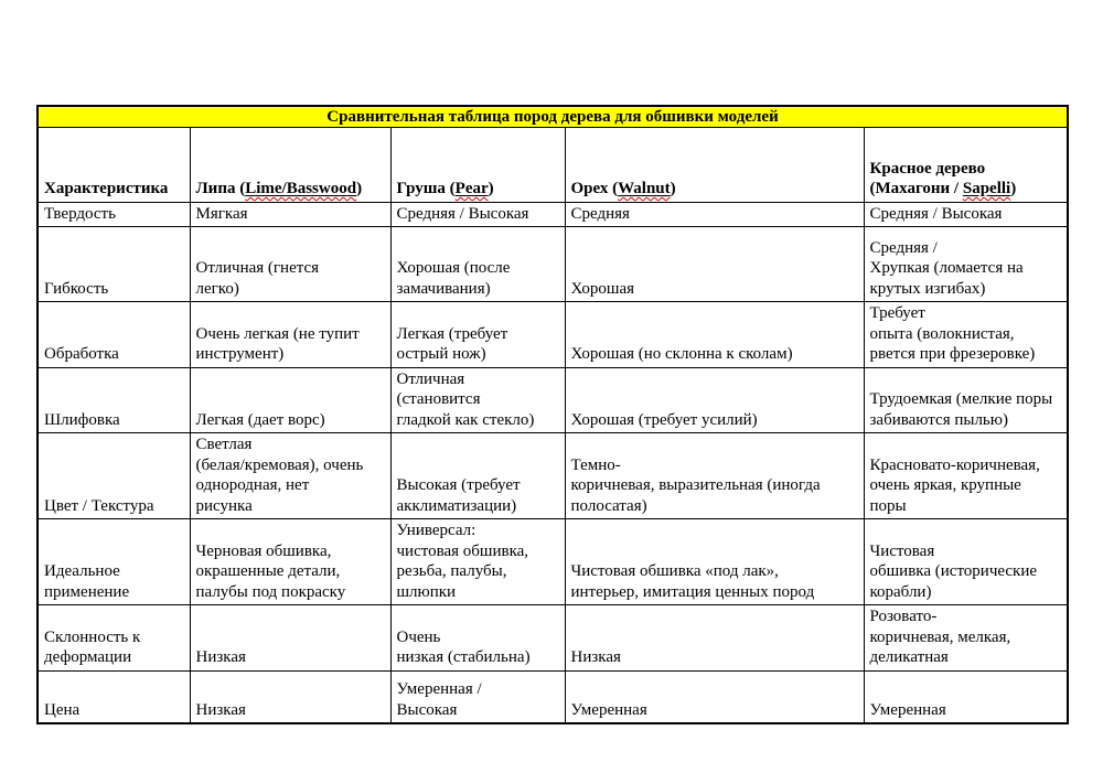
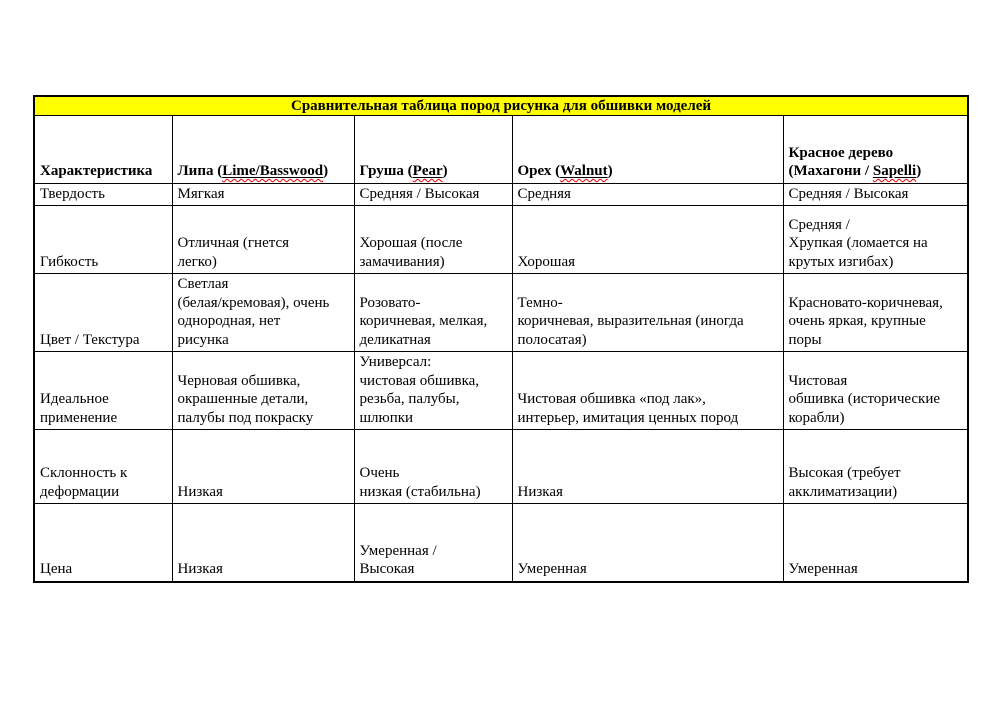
- Сравнительная таблица пород дерева для обшивки моделей
+ Сравнительная таблица пород рисунка для обшивки моделей
  Характеристика	Липа (Lime/Basswood)	Груша (Pear)	Орех (Walnut)	Красное дерево (Махагони / Sapelli)
  Твердость	Мягкая	Средняя / Высокая	Средняя	Средняя / Высокая
  Гибкость	Отличная (гнется легко)	Хорошая (после замачивания)	Хорошая	Средняя / Хрупкая (ломается на крутых изгибах)
- Обработка	Очень легкая (не тупит инструмент)	Легкая (требует острый нож)	Хорошая (но склонна к сколам)	Требует опыта (волокнистая, рвется при фрезеровке)
- Шлифовка	Легкая (дает ворс)	Отличная (становится гладкой как стекло)	Хорошая (требует усилий)	Трудоемкая (мелкие поры забиваются пылью)
- Цвет / Текстура	Светлая (белая/кремовая), очень однородная, нет рисунка	Высокая (требует акклиматизации)	Темно- коричневая, выразительная (иногда полосатая)	Красновато-коричневая, очень яркая, крупные поры
+ Цвет / Текстура	Светлая (белая/кремовая), очень однородная, нет рисунка	Розовато- коричневая, мелкая, деликатная	Темно- коричневая, выразительная (иногда полосатая)	Красновато-коричневая, очень яркая, крупные поры
  Идеальное применение	Черновая обшивка, окрашенные детали, палубы под покраску	Универсал: чистовая обшивка, резьба, палубы, шлюпки	Чистовая обшивка «под лак», интерьер, имитация ценных пород	Чистовая обшивка (исторические корабли)
- Склонность к деформации	Низкая	Очень низкая (стабильна)	Низкая	Розовато- коричневая, мелкая, деликатная
+ Склонность к деформации	Низкая	Очень низкая (стабильна)	Низкая	Высокая (требует акклиматизации)
  Цена	Низкая	Умеренная / Высокая	Умеренная	Умеренная
